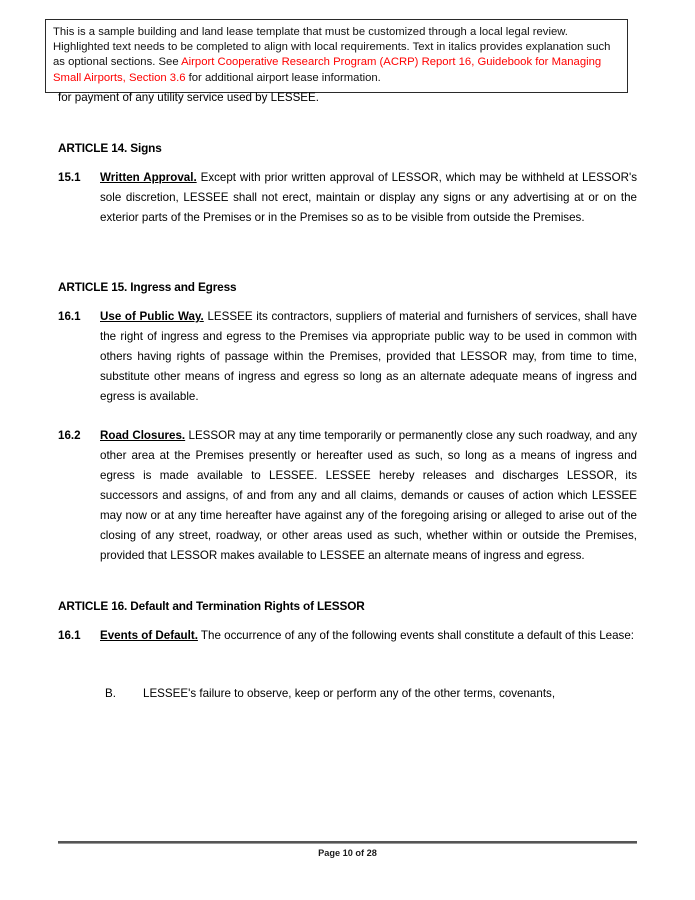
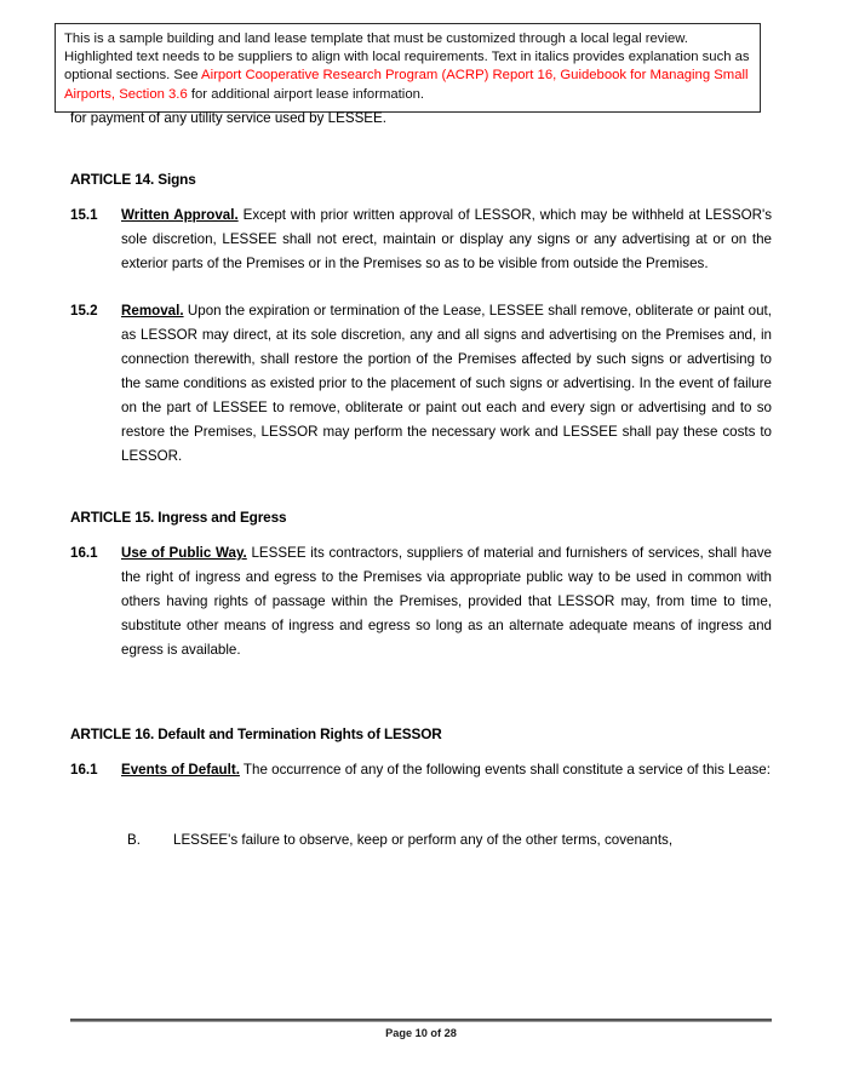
- This is a sample building and land lease template that must be customized through a local legal review. Highlighted text needs to be completed to align with local requirements. Text in italics provides explanation such as optional sections. See Airport Cooperative Research Program (ACRP) Report 16, Guidebook for Managing Small Airports, Section 3.6 for additional airport lease information.
+ This is a sample building and land lease template that must be customized through a local legal review. Highlighted text needs to be suppliers to align with local requirements. Text in italics provides explanation such as optional sections. See Airport Cooperative Research Program (ACRP) Report 16, Guidebook for Managing Small Airports, Section 3.6 for additional airport lease information.
  for payment of any utility service used by LESSEE.
  ARTICLE 14. Signs
  15.1
  Written Approval. Except with prior written approval of LESSOR, which may be withheld at LESSOR's sole discretion, LESSEE shall not erect, maintain or display any signs or any advertising at or on the exterior parts of the Premises or in the Premises so as to be visible from outside the Premises.
+ 15.2
+ Removal. Upon the expiration or termination of the Lease, LESSEE shall remove, obliterate or paint out, as LESSOR may direct, at its sole discretion, any and all signs and advertising on the Premises and, in connection therewith, shall restore the portion of the Premises affected by such signs or advertising to the same conditions as existed prior to the placement of such signs or advertising. In the event of failure on the part of LESSEE to remove, obliterate or paint out each and every sign or advertising and to so restore the Premises, LESSOR may perform the necessary work and LESSEE shall pay these costs to LESSOR.
  ARTICLE 15. Ingress and Egress
  16.1
  Use of Public Way. LESSEE its contractors, suppliers of material and furnishers of services, shall have the right of ingress and egress to the Premises via appropriate public way to be used in common with others having rights of passage within the Premises, provided that LESSOR may, from time to time, substitute other means of ingress and egress so long as an alternate adequate means of ingress and egress is available.
- 16.2
- Road Closures. LESSOR may at any time temporarily or permanently close any such roadway, and any other area at the Premises presently or hereafter used as such, so long as a means of ingress and egress is made available to LESSEE. LESSEE hereby releases and discharges LESSOR, its successors and assigns, of and from any and all claims, demands or causes of action which LESSEE may now or at any time hereafter have against any of the foregoing arising or alleged to arise out of the closing of any street, roadway, or other areas used as such, whether within or outside the Premises, provided that LESSOR makes available to LESSEE an alternate means of ingress and egress.
  ARTICLE 16. Default and Termination Rights of LESSOR
  16.1
- Events of Default. The occurrence of any of the following events shall constitute a default of this Lease:
+ Events of Default. The occurrence of any of the following events shall constitute a service of this Lease:
  B.
  LESSEE's failure to observe, keep or perform any of the other terms, covenants,
  Page 10 of 28
